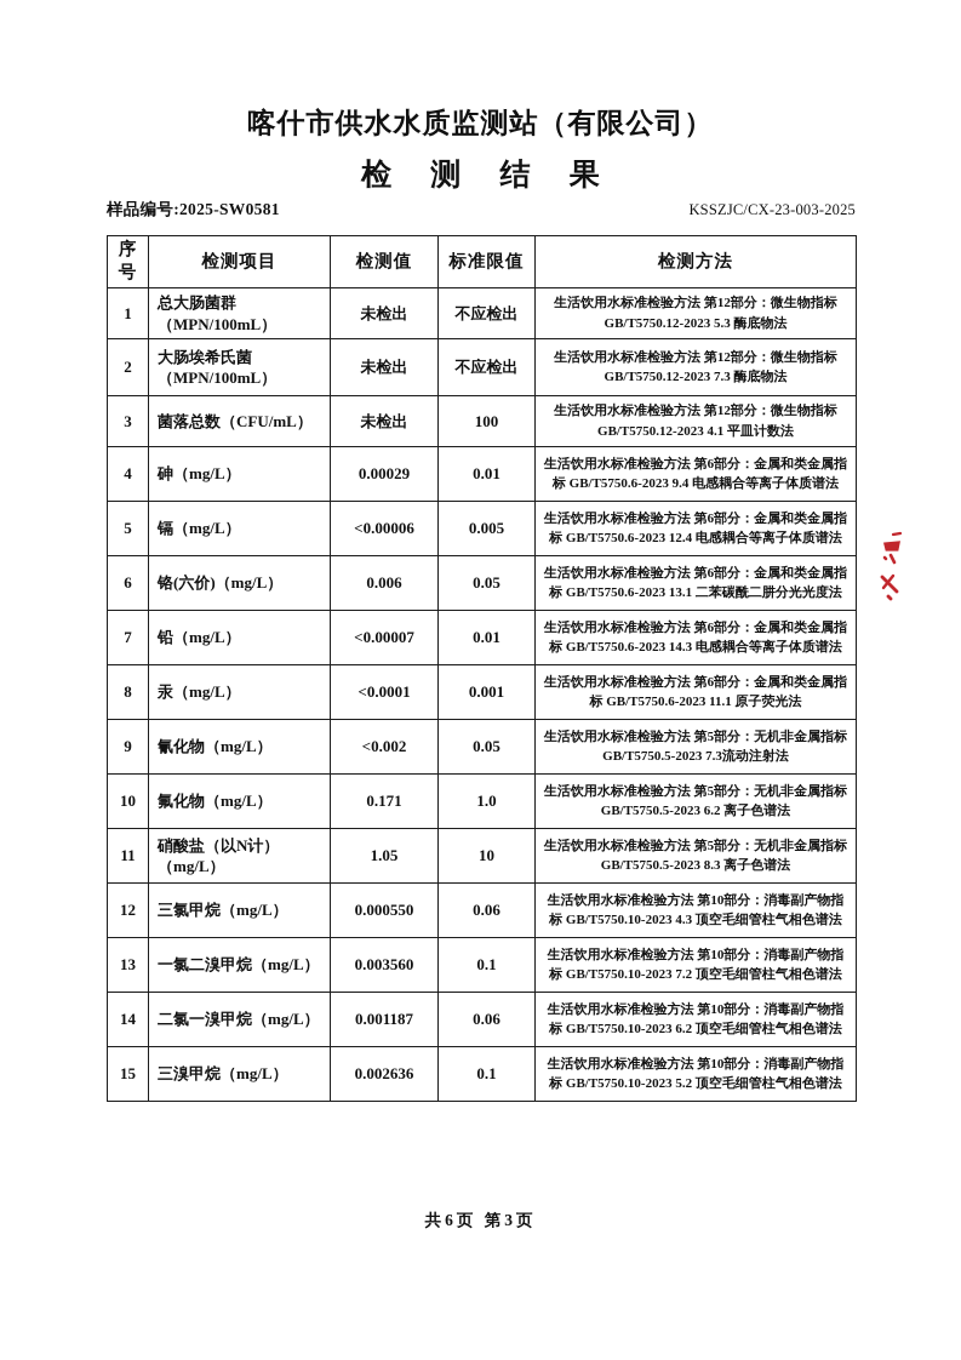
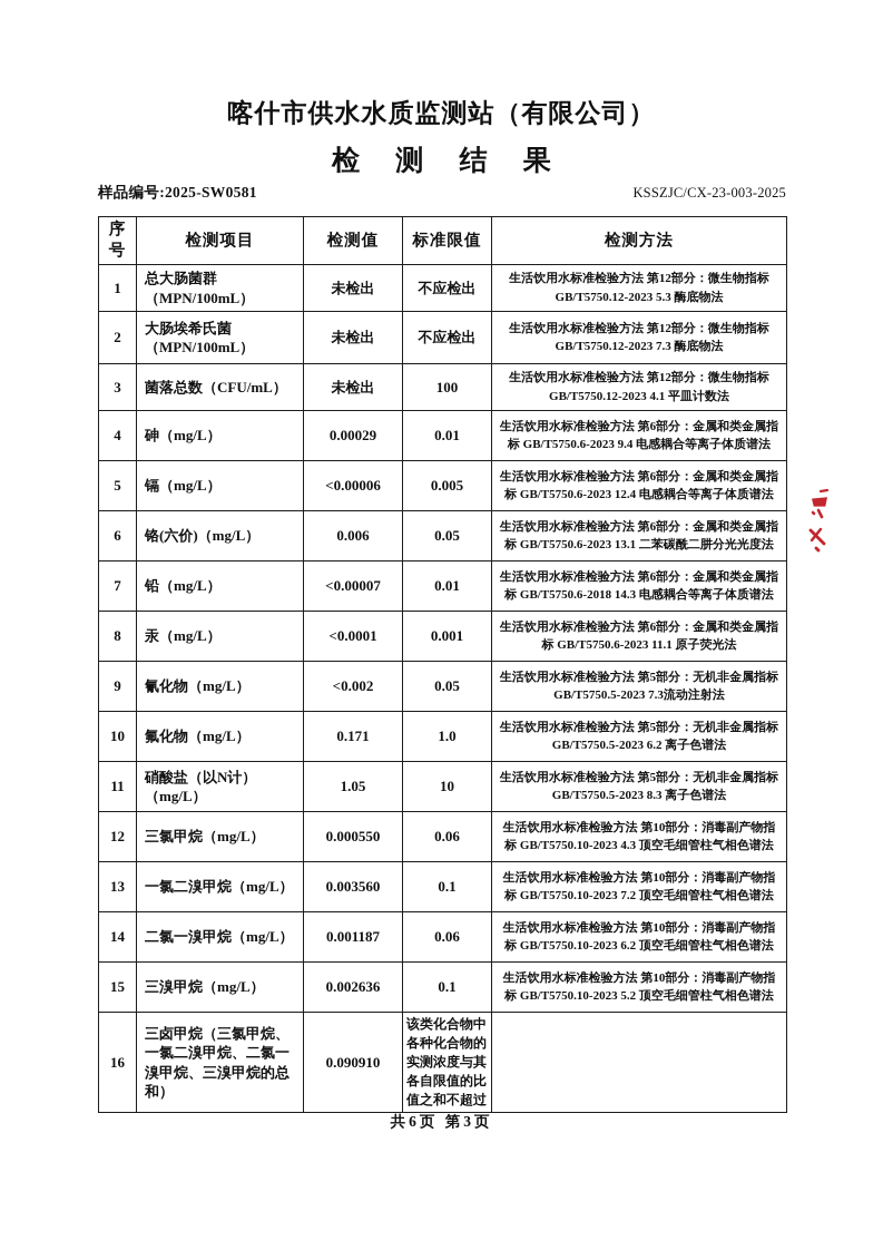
  喀什市供水水质监测站（有限公司）
  检 测 结 果
  样品编号:2025-SW0581
  KSSZJC/CX-23-003-2025
  序号	检测项目	检测值	标准限值	检测方法
  1	总大肠菌群（MPN/100mL）	未检出	不应检出	生活饮用水标准检验方法 第12部分：微生物指标 GB/T5750.12-2023 5.3 酶底物法
  2	大肠埃希氏菌 （MPN/100mL）	未检出	不应检出	生活饮用水标准检验方法 第12部分：微生物指标 GB/T5750.12-2023 7.3 酶底物法
  3	菌落总数（CFU/mL）	未检出	100	生活饮用水标准检验方法 第12部分：微生物指标GB/T5750.12-2023 4.1 平皿计数法
  4	砷（mg/L）	0.00029	0.01	生活饮用水标准检验方法 第6部分：金属和类金属指标 GB/T5750.6-2023 9.4 电感耦合等离子体质谱法
  5	镉（mg/L）	<0.00006	0.005	生活饮用水标准检验方法 第6部分：金属和类金属指标 GB/T5750.6-2023 12.4 电感耦合等离子体质谱法
  6	铬(六价)（mg/L）	0.006	0.05	生活饮用水标准检验方法 第6部分：金属和类金属指标 GB/T5750.6-2023 13.1 二苯碳酰二肼分光光度法
- 7	铅（mg/L）	<0.00007	0.01	生活饮用水标准检验方法 第6部分：金属和类金属指标 GB/T5750.6-2023 14.3 电感耦合等离子体质谱法
+ 7	铅（mg/L）	<0.00007	0.01	生活饮用水标准检验方法 第6部分：金属和类金属指标 GB/T5750.6-2018 14.3 电感耦合等离子体质谱法
  8	汞（mg/L）	<0.0001	0.001	生活饮用水标准检验方法 第6部分：金属和类金属指标 GB/T5750.6-2023 11.1 原子荧光法
  9	氰化物（mg/L）	<0.002	0.05	生活饮用水标准检验方法 第5部分：无机非金属指标 GB/T5750.5-2023 7.3流动注射法
  10	氟化物（mg/L）	0.171	1.0	生活饮用水标准检验方法 第5部分：无机非金属指标 GB/T5750.5-2023 6.2 离子色谱法
  11	硝酸盐（以N计） （mg/L）	1.05	10	生活饮用水标准检验方法 第5部分：无机非金属指标 GB/T5750.5-2023 8.3 离子色谱法
  12	三氯甲烷（mg/L）	0.000550	0.06	生活饮用水标准检验方法 第10部分：消毒副产物指标 GB/T5750.10-2023 4.3 顶空毛细管柱气相色谱法
  13	一氯二溴甲烷（mg/L）	0.003560	0.1	生活饮用水标准检验方法 第10部分：消毒副产物指标 GB/T5750.10-2023 7.2 顶空毛细管柱气相色谱法
  14	二氯一溴甲烷（mg/L）	0.001187	0.06	生活饮用水标准检验方法 第10部分：消毒副产物指标 GB/T5750.10-2023 6.2 顶空毛细管柱气相色谱法
  15	三溴甲烷（mg/L）	0.002636	0.1	生活饮用水标准检验方法 第10部分：消毒副产物指标 GB/T5750.10-2023 5.2 顶空毛细管柱气相色谱法
+ 16	三卤甲烷（三氯甲烷、一氯二溴甲烷、二氯一溴甲烷、三溴甲烷的总和）	0.090910	该类化合物中各种化合物的实测浓度与其各自限值的比值之和不超过
  共6页 第3页
